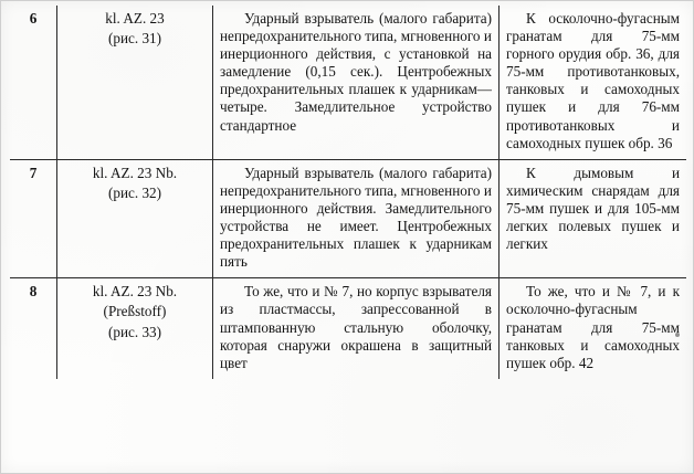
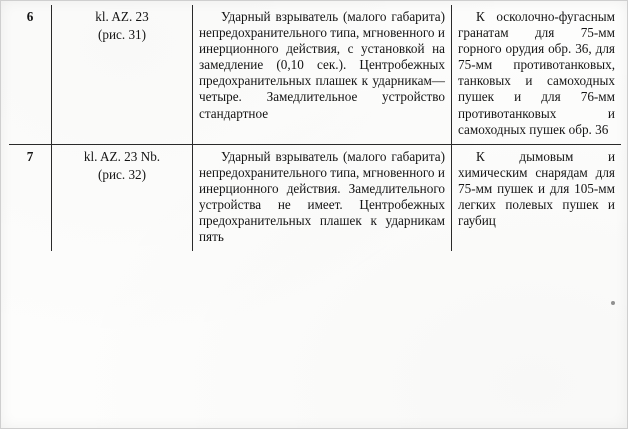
- 6	kl. AZ. 23 (рис. 31)	Ударный взрыватель (малого габарита) непредохранительного типа, мгновенного и инерционного действия, с установкой на замедление (0,15 сек.). Центробежных предохранительных плашек к ударникам—четыре. Замедлительное устройство стандартное	К осколочно-фугасным гранатам для 75-мм горного орудия обр. 36, для 75-мм противотанковых, танковых и самоходных пушек и для 76-мм противотанковых и самоходных пушек обр. 36
+ 6	kl. AZ. 23 (рис. 31)	Ударный взрыватель (малого габарита) непредохранительного типа, мгновенного и инерционного действия, с установкой на замедление (0,10 сек.). Центробежных предохранительных плашек к ударникам—четыре. Замедлительное устройство стандартное	К осколочно-фугасным гранатам для 75-мм горного орудия обр. 36, для 75-мм противотанковых, танковых и самоходных пушек и для 76-мм противотанковых и самоходных пушек обр. 36
- 7	kl. AZ. 23 Nb. (рис. 32)	Ударный взрыватель (малого габарита) непредохранительного типа, мгновенного и инерционного действия. Замедлительного устройства не имеет. Центробежных предохранительных плашек к ударникам пять	К дымовым и химическим снарядам для 75-мм пушек и для 105-мм легких полевых пушек и легких
+ 7	kl. AZ. 23 Nb. (рис. 32)	Ударный взрыватель (малого габарита) непредохранительного типа, мгновенного и инерционного действия. Замедлительного устройства не имеет. Центробежных предохранительных плашек к ударникам пять	К дымовым и химическим снарядам для 75-мм пушек и для 105-мм легких полевых пушек и гаубиц
- 8	kl. AZ. 23 Nb. (Preßstoff) (рис. 33)	То же, что и № 7, но корпус взрывателя из пластмассы, запрессованной в штампованную стальную оболочку, которая снаружи окрашена в защитный цвет	То же, что и № 7, и к осколочно-фугасным гранатам для 75-мм танковых и самоходных пушек обр. 42
